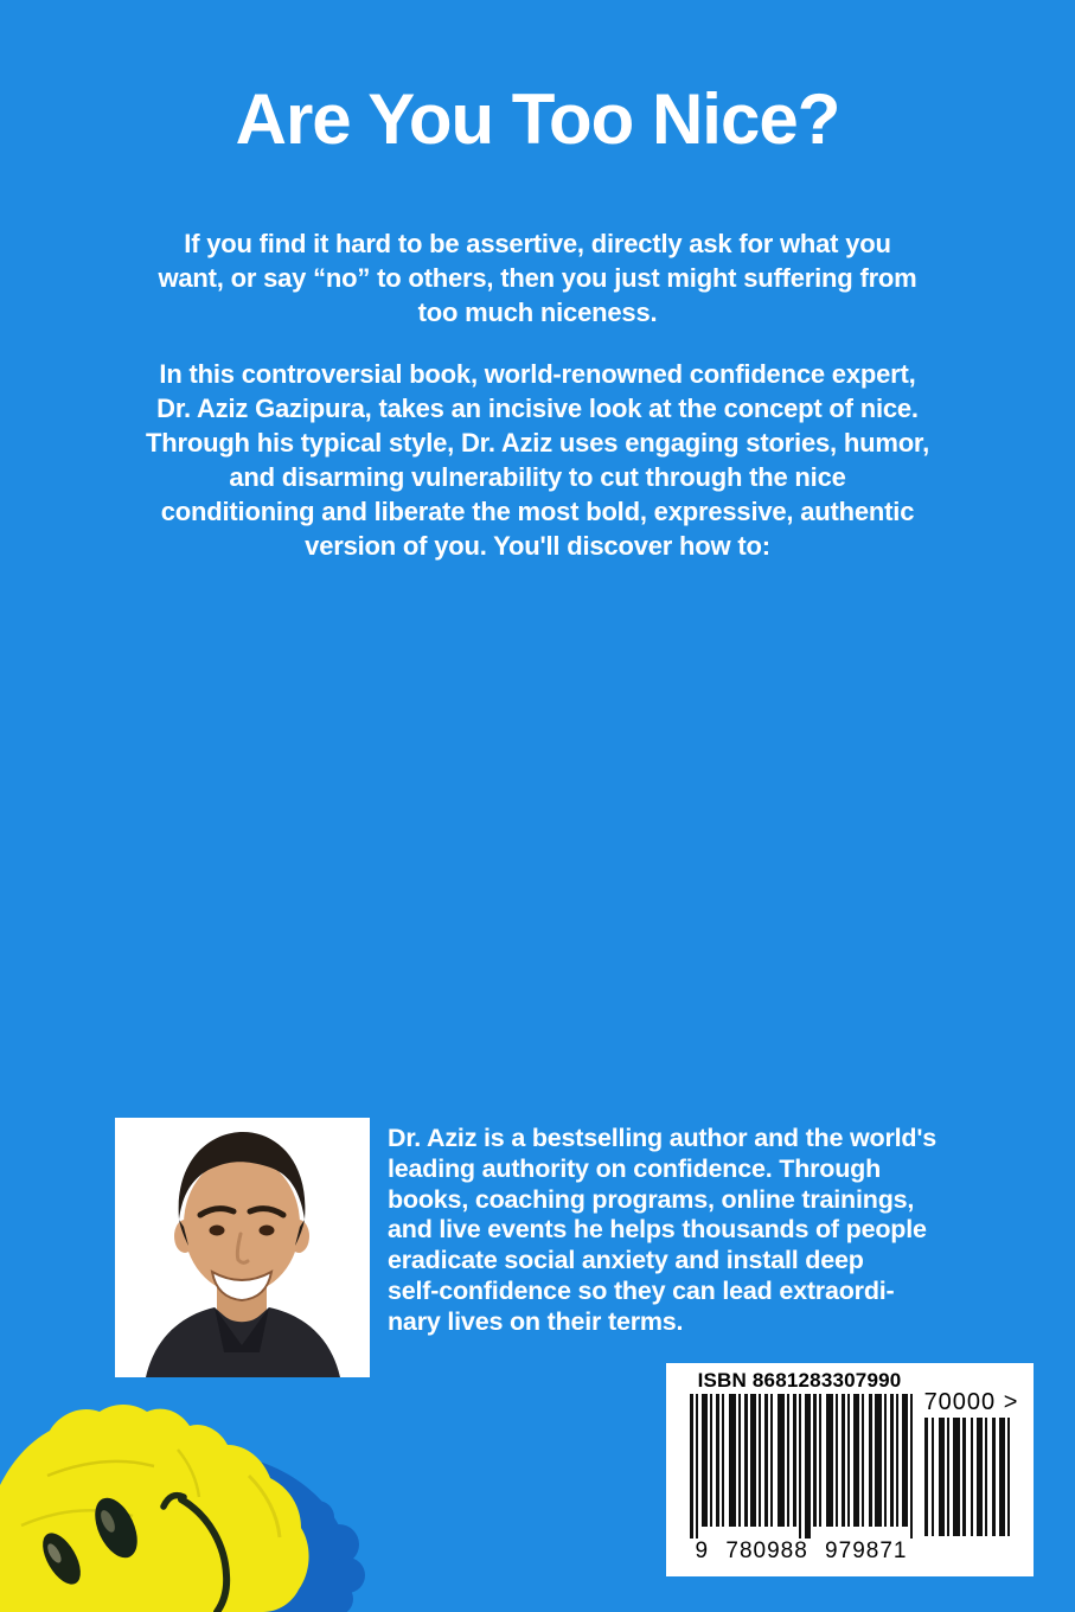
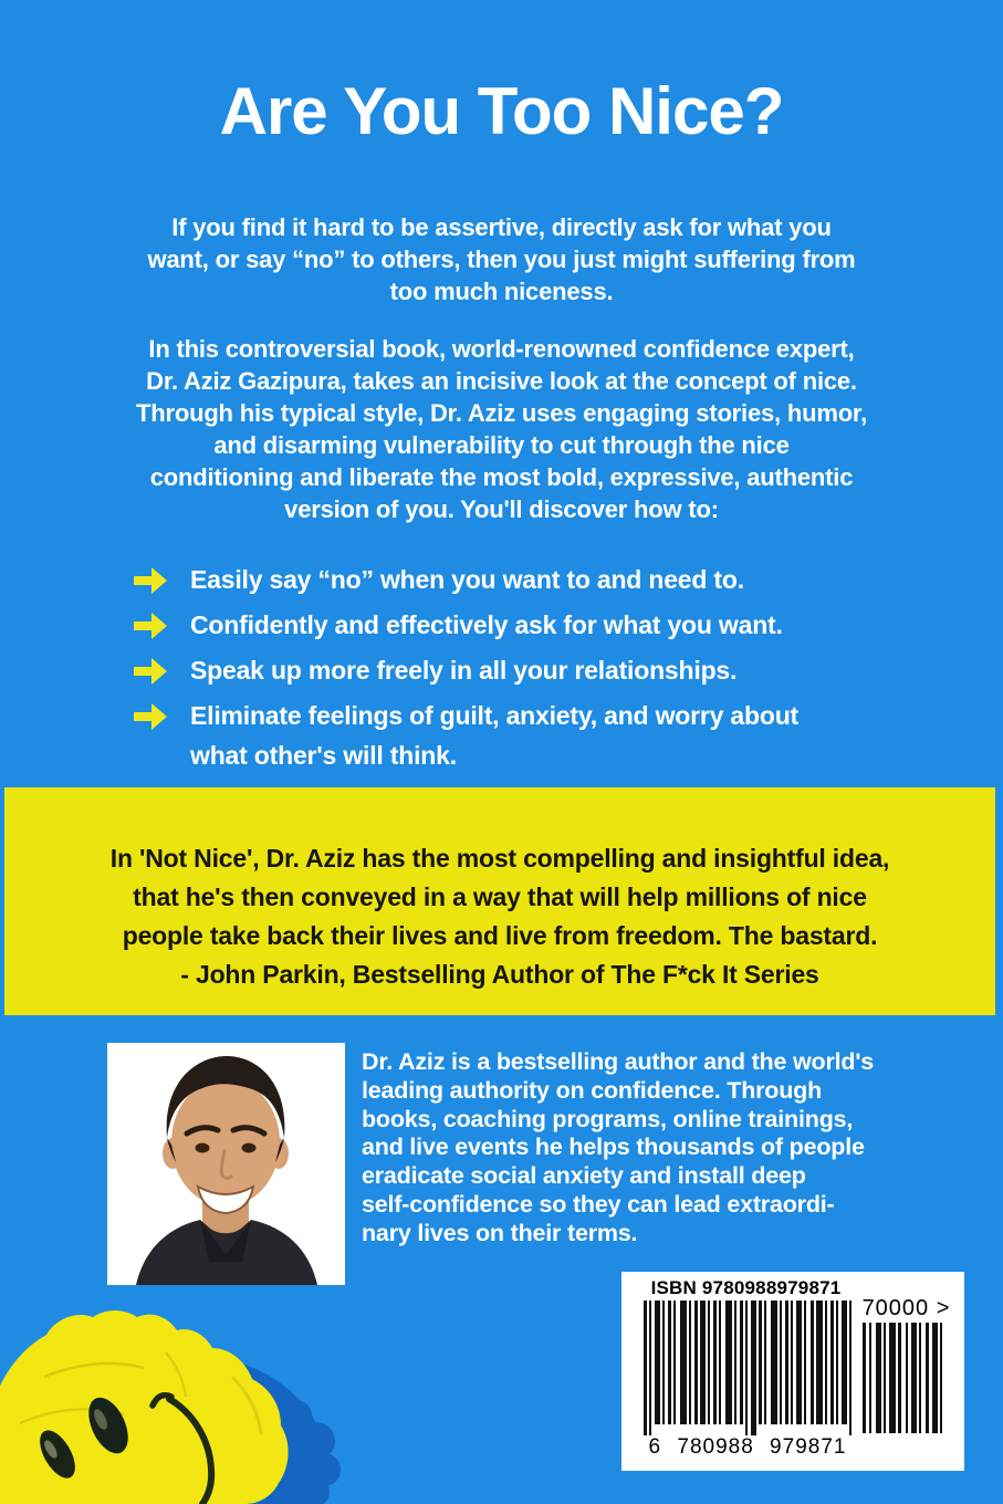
  Are You Too Nice?
  If you find it hard to be assertive, directly ask for what you
  want, or say “no” to others, then you just might suffering from
  too much niceness.
  In this controversial book, world-renowned confidence expert,
  Dr. Aziz Gazipura, takes an incisive look at the concept of nice.
  Through his typical style, Dr. Aziz uses engaging stories, humor,
  and disarming vulnerability to cut through the nice
  conditioning and liberate the most bold, expressive, authentic
  version of you. You'll discover how to:
+ Easily say “no” when you want to and need to.
+ Confidently and effectively ask for what you want.
+ Speak up more freely in all your relationships.
+ Eliminate feelings of guilt, anxiety, and worry about
+ what other's will think.
+ In 'Not Nice', Dr. Aziz has the most compelling and insightful idea,
+ that he's then conveyed in a way that will help millions of nice
+ people take back their lives and live from freedom. The bastard.
+ - John Parkin, Bestselling Author of The F*ck It Series
  Dr. Aziz is a bestselling author and the world's
  leading authority on confidence. Through
  books, coaching programs, online trainings,
  and live events he helps thousands of people
  eradicate social anxiety and install deep
  self-confidence so they can lead extraordi-
  nary lives on their terms.
- ISBN 8681283307990
+ ISBN 9780988979871
- 9 780988 979871
+ 6 780988 979871
  70000 >
